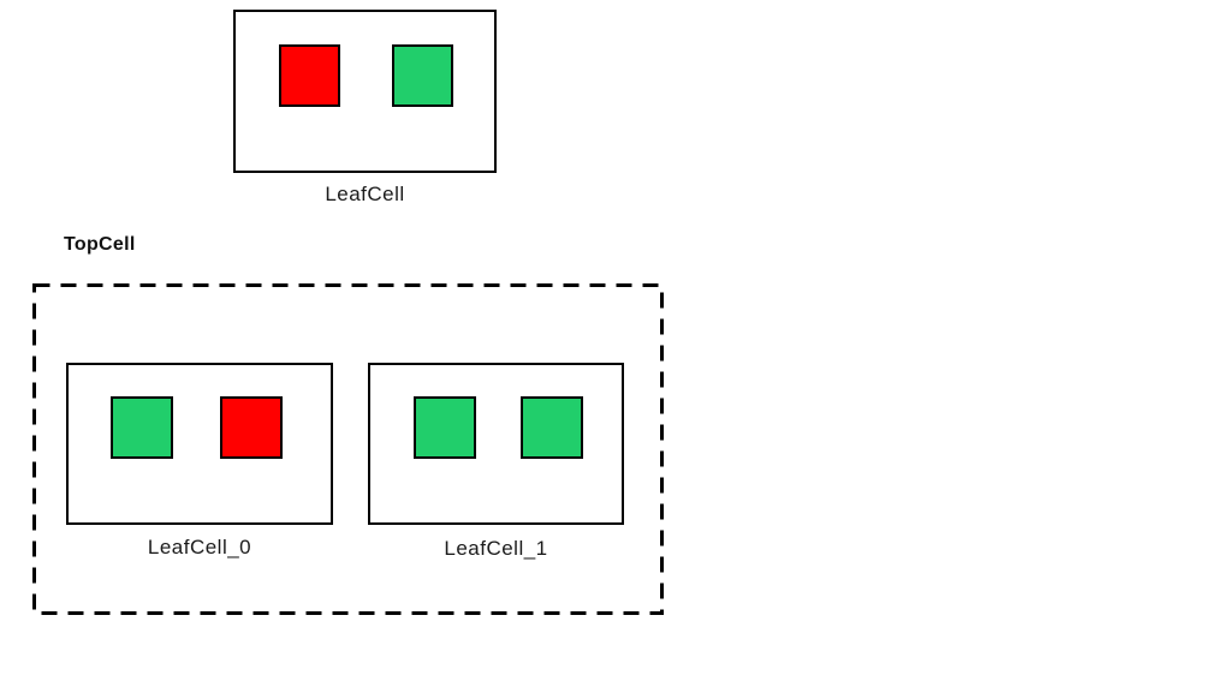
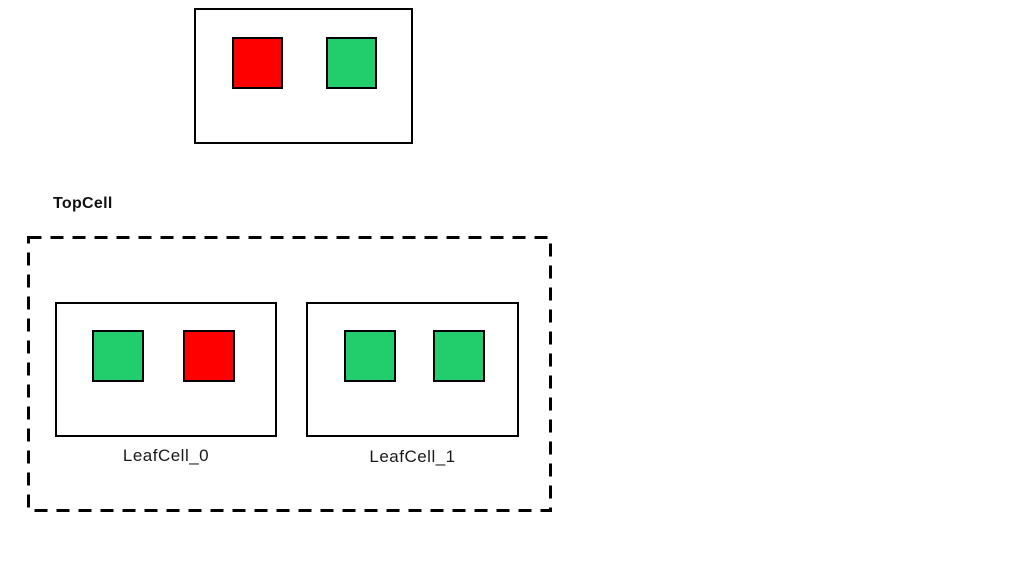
- LeafCell
  TopCell
  LeafCell_0
  LeafCell_1
